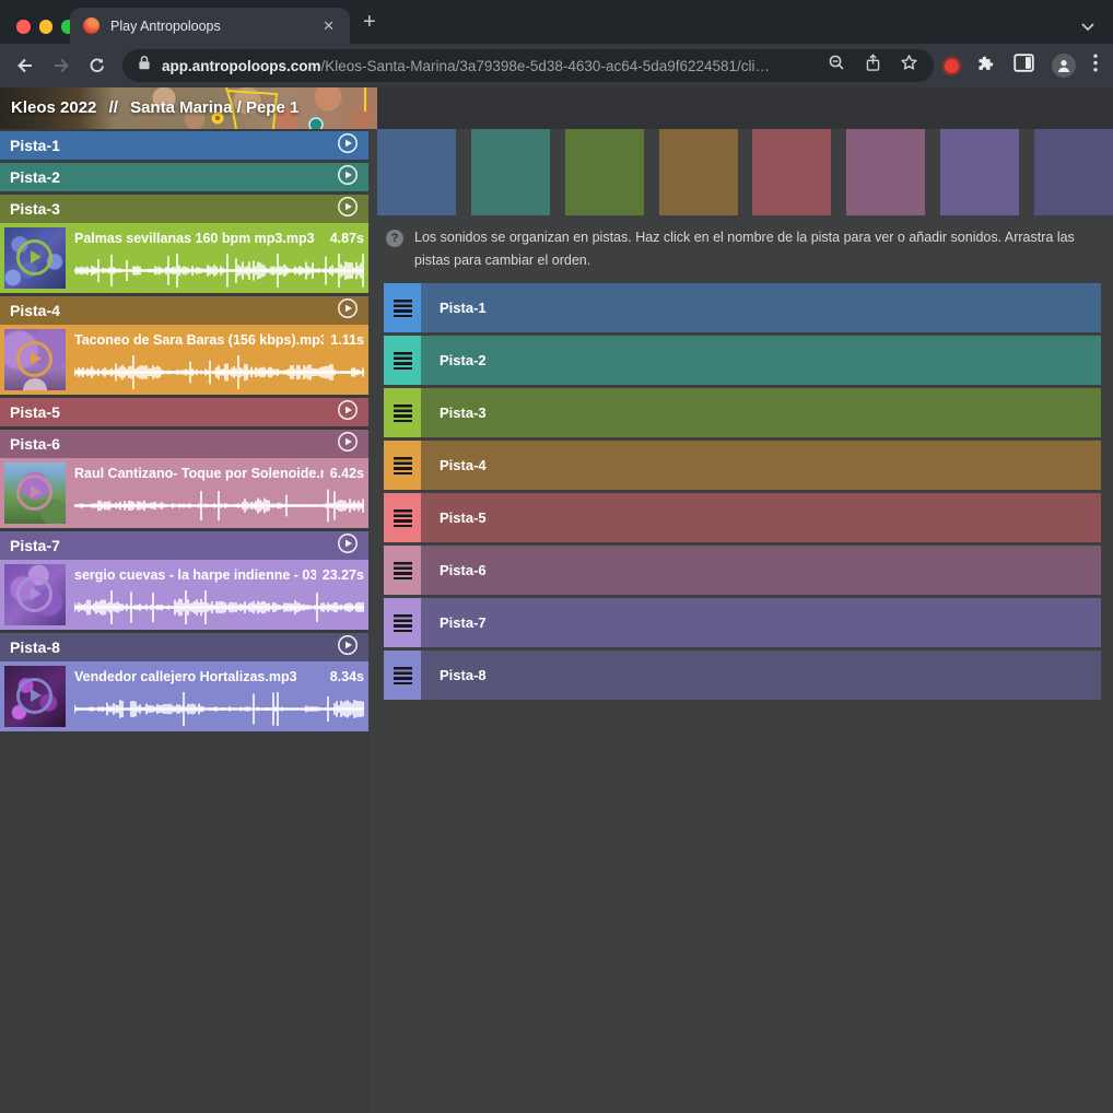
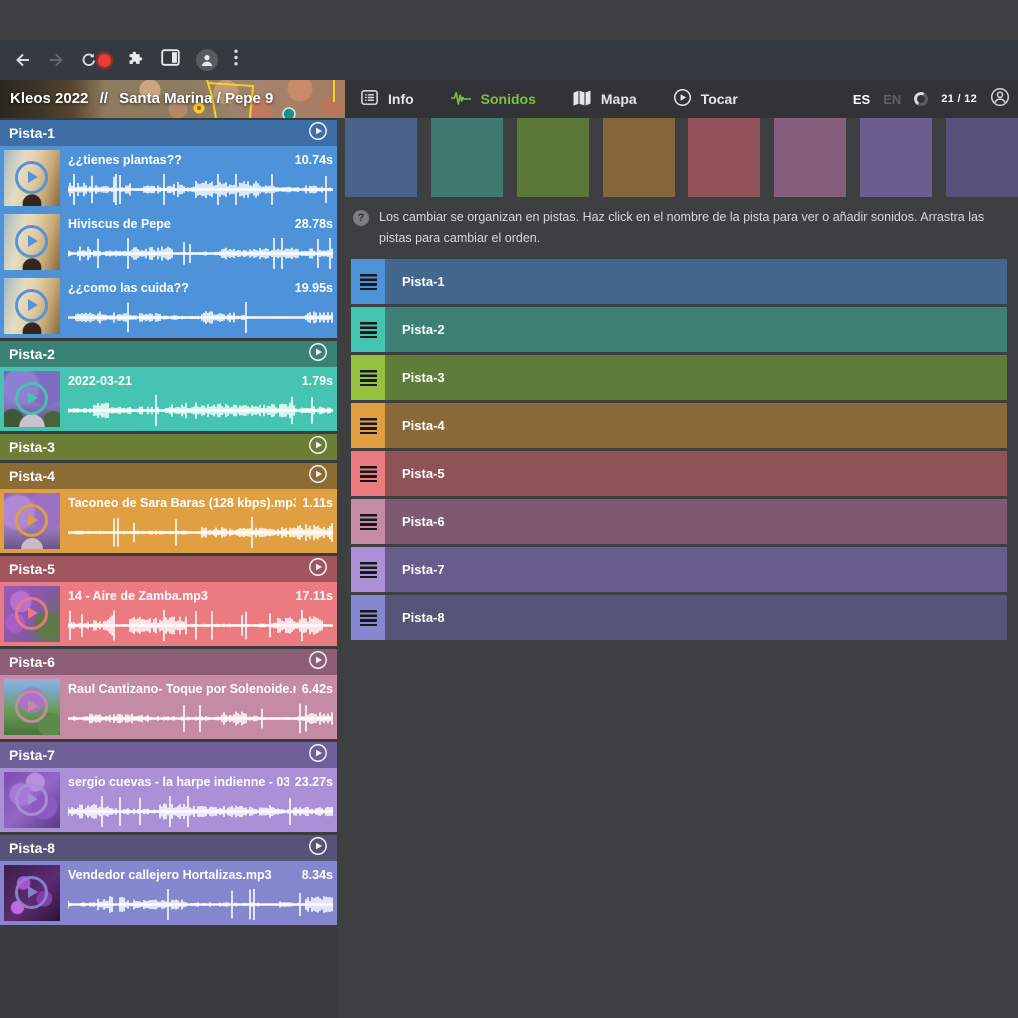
- Play Antropoloops
- ✕
- +
- app.antropoloops.com
- /Kleos-Santa-Marina/3a79398e-5d38-4630-ac64-5da9f6224581/cli…
- Kleos 2022 // Santa Marina / Pepe 1
+ Kleos 2022 // Santa Marina / Pepe 9
+ Info
+ Sonidos
+ Mapa
+ Tocar
+ ES
+ EN
+ 21 / 12
  Pista-1
+ ¿¿tienes plantas??
+ 10.74s
+ Hiviscus de Pepe
+ 28.78s
+ ¿¿como las cuida??
+ 19.95s
  Pista-2
+ 2022-03-21
+ 1.79s
  Pista-3
- Palmas sevillanas 160 bpm mp3.mp3
- 4.87s
  Pista-4
- Taconeo de Sara Baras (156 kbps).mp3
+ Taconeo de Sara Baras (128 kbps).mp3
  1.11s
  Pista-5
+ 14 - Aire de Zamba.mp3
+ 17.11s
  Pista-6
  Raul Cantizano- Toque por Solenoide.
  6.42s
  Pista-7
  sergio cuevas - la harpe indienne - 03
  23.27s
  Pista-8
  Vendedor callejero Hortalizas.mp3
  8.34s
  ?
- Los sonidos se organizan en pistas. Haz click en el nombre de la pista para ver o añadir sonidos. Arrastra las pistas para cambiar el orden.
+ Los cambiar se organizan en pistas. Haz click en el nombre de la pista para ver o añadir sonidos. Arrastra las pistas para cambiar el orden.
  Pista-1
  Pista-2
  Pista-3
  Pista-4
  Pista-5
  Pista-6
  Pista-7
  Pista-8
